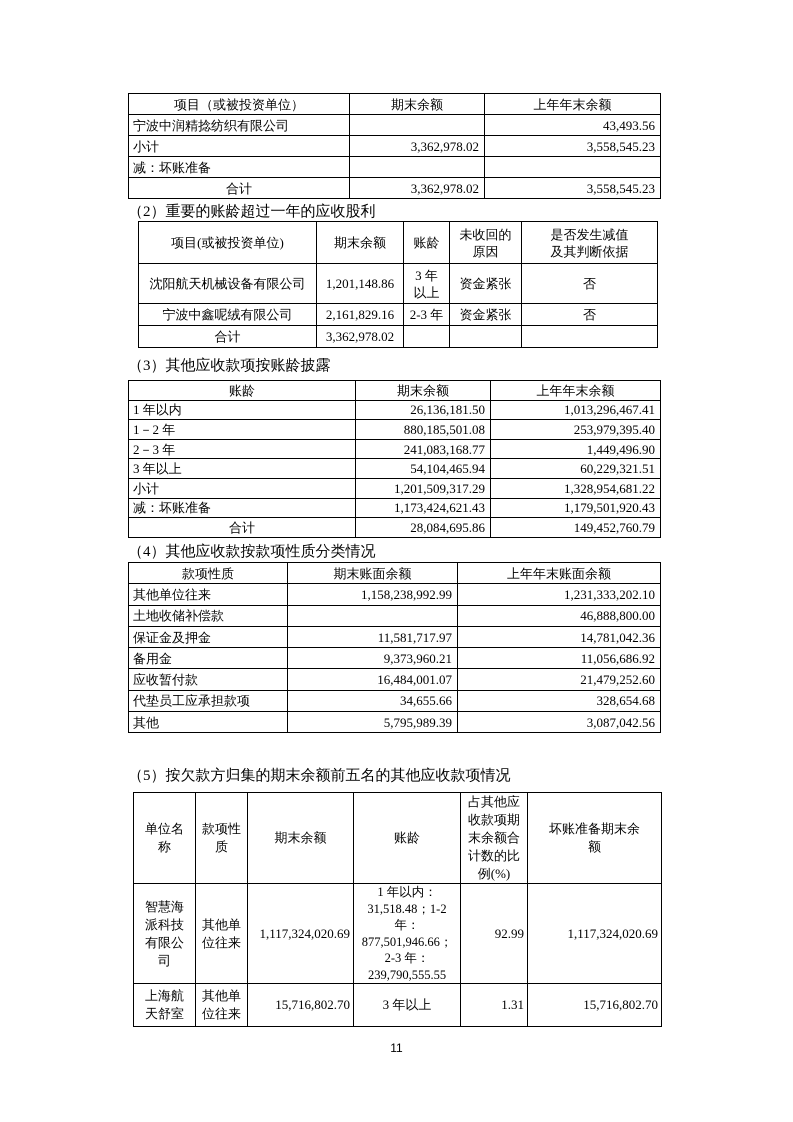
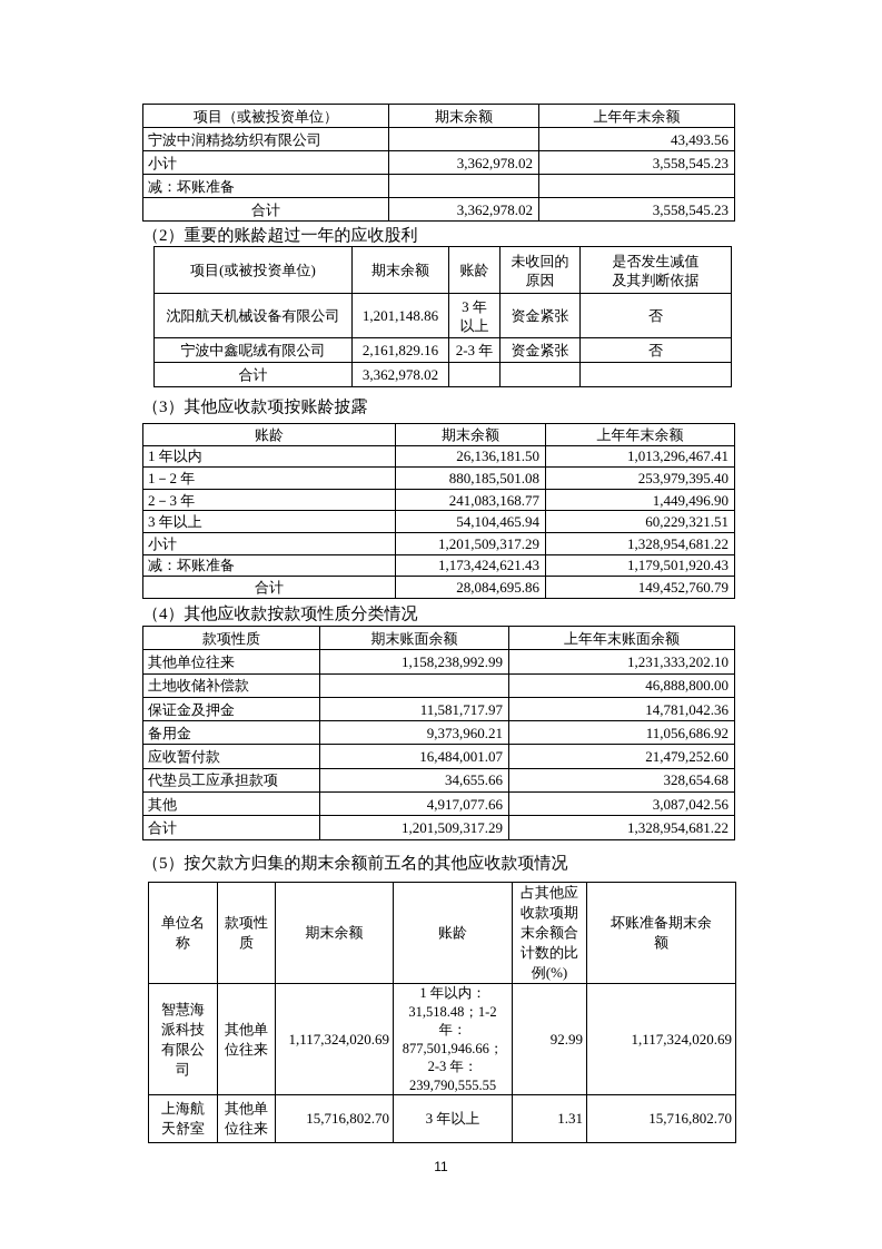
  项目（或被投资单位）	期末余额	上年年末余额
  宁波中润精捻纺织有限公司		43,493.56
  小计	3,362,978.02	3,558,545.23
  减：坏账准备
  合计	3,362,978.02	3,558,545.23
  （2）重要的账龄超过一年的应收股利
  项目(或被投资单位)	期末余额	账龄	未收回的 原因	是否发生减值 及其判断依据
  沈阳航天机械设备有限公司	1,201,148.86	3 年 以上	资金紧张	否
  宁波中鑫呢绒有限公司	2,161,829.16	2-3 年	资金紧张	否
  合计	3,362,978.02
  （3）其他应收款项按账龄披露
  账龄	期末余额	上年年末余额
  1 年以内	26,136,181.50	1,013,296,467.41
  1－2 年	880,185,501.08	253,979,395.40
  2－3 年	241,083,168.77	1,449,496.90
  3 年以上	54,104,465.94	60,229,321.51
  小计	1,201,509,317.29	1,328,954,681.22
  减：坏账准备	1,173,424,621.43	1,179,501,920.43
  合计	28,084,695.86	149,452,760.79
  （4）其他应收款按款项性质分类情况
  款项性质	期末账面余额	上年年末账面余额
  其他单位往来	1,158,238,992.99	1,231,333,202.10
  土地收储补偿款		46,888,800.00
  保证金及押金	11,581,717.97	14,781,042.36
  备用金	9,373,960.21	11,056,686.92
  应收暂付款	16,484,001.07	21,479,252.60
  代垫员工应承担款项	34,655.66	328,654.68
- 其他	5,795,989.39	3,087,042.56
+ 其他	4,917,077.66	3,087,042.56
+ 合计	1,201,509,317.29	1,328,954,681.22
  （5）按欠款方归集的期末余额前五名的其他应收款项情况
  单位名 称	款项性 质	期末余额	账龄	占其他应 收款项期 末余额合 计数的比 例(%)	坏账准备期末余 额
  智慧海 派科技 有限公 司	其他单 位往来	1,117,324,020.69	1 年以内： 31,518.48；1-2 年： 877,501,946.66； 2-3 年： 239,790,555.55	92.99	1,117,324,020.69
  上海航 天舒室	其他单 位往来	15,716,802.70	3 年以上	1.31	15,716,802.70
  11
